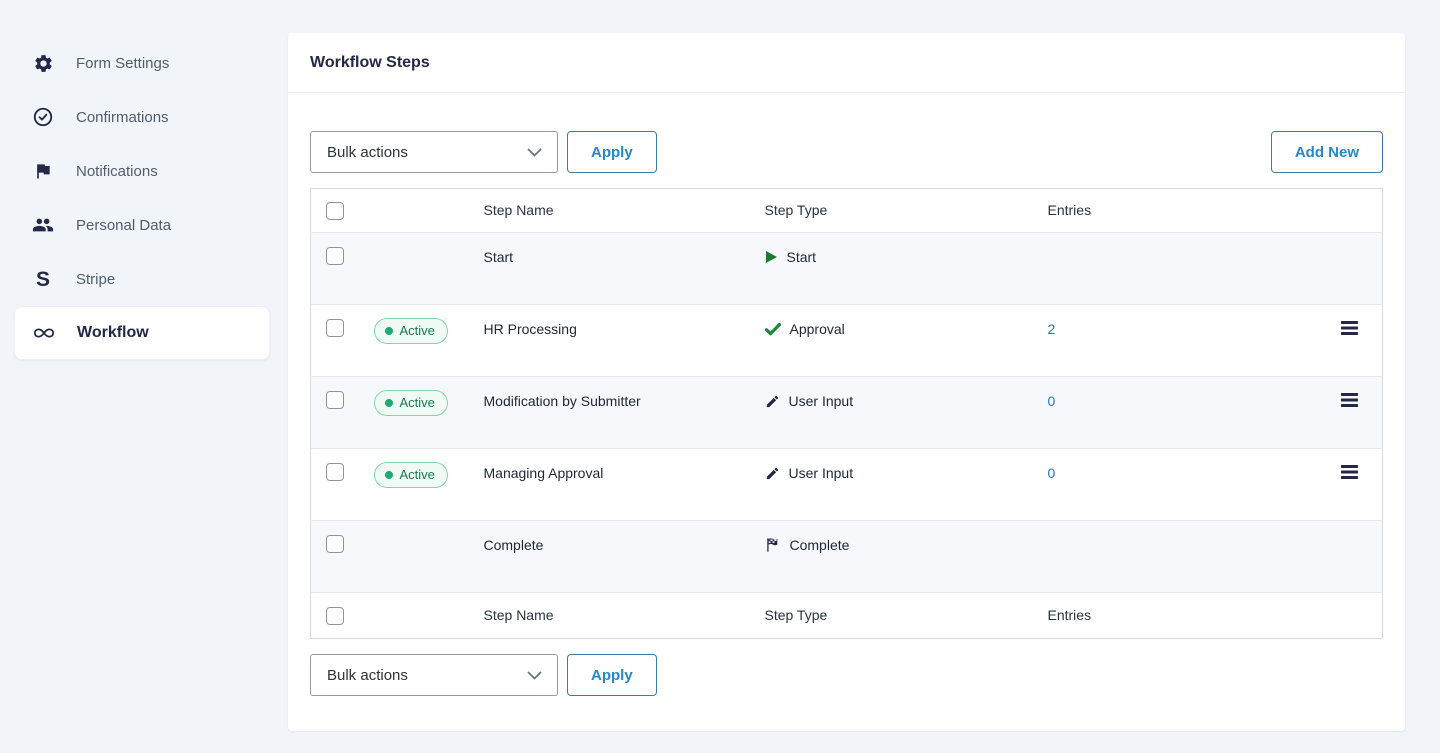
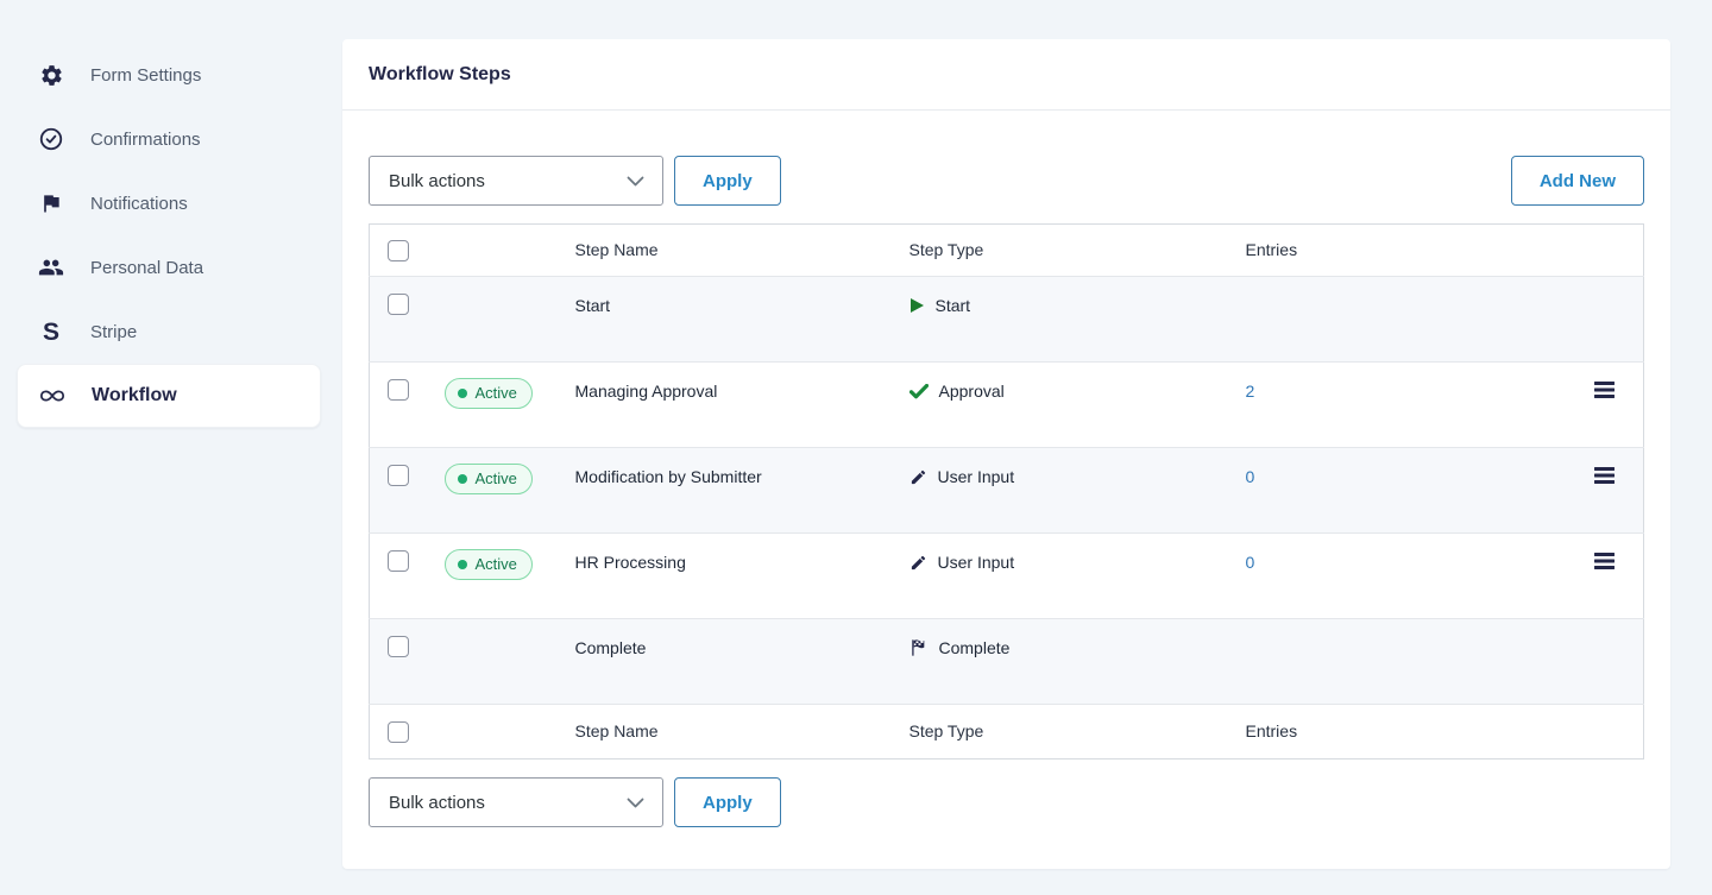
  Form Settings
  Confirmations
  Notifications
  Personal Data
  S
  Stripe
  Workflow
  Workflow Steps
  Bulk actions
  Apply
  Add New
  		Step Name	Step Type	Entries
  		Start	Start
- 	Active	HR Processing	Approval	2
+ 	Active	Managing Approval	Approval	2
  	Active	Modification by Submitter	User Input	0
- 	Active	Managing Approval	User Input	0
+ 	Active	HR Processing	User Input	0
  		Complete	Complete
  		Step Name	Step Type	Entries
  Bulk actions
  Apply
